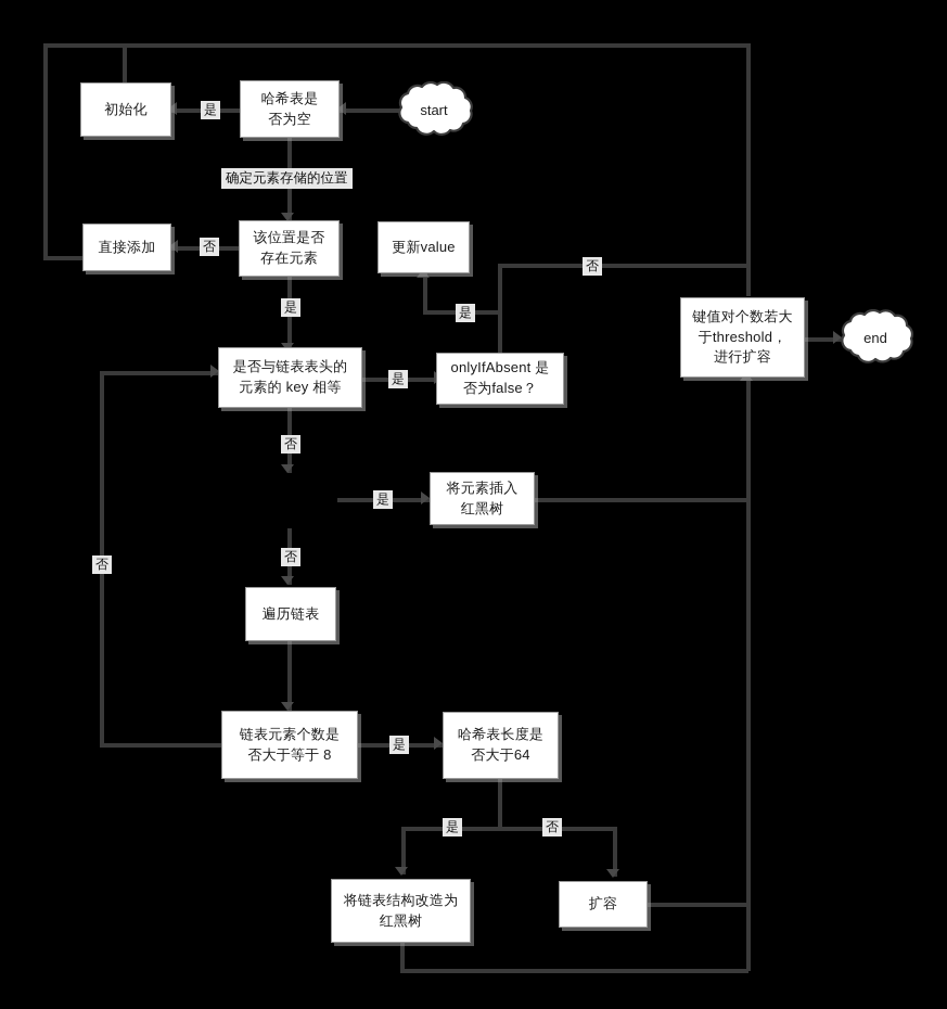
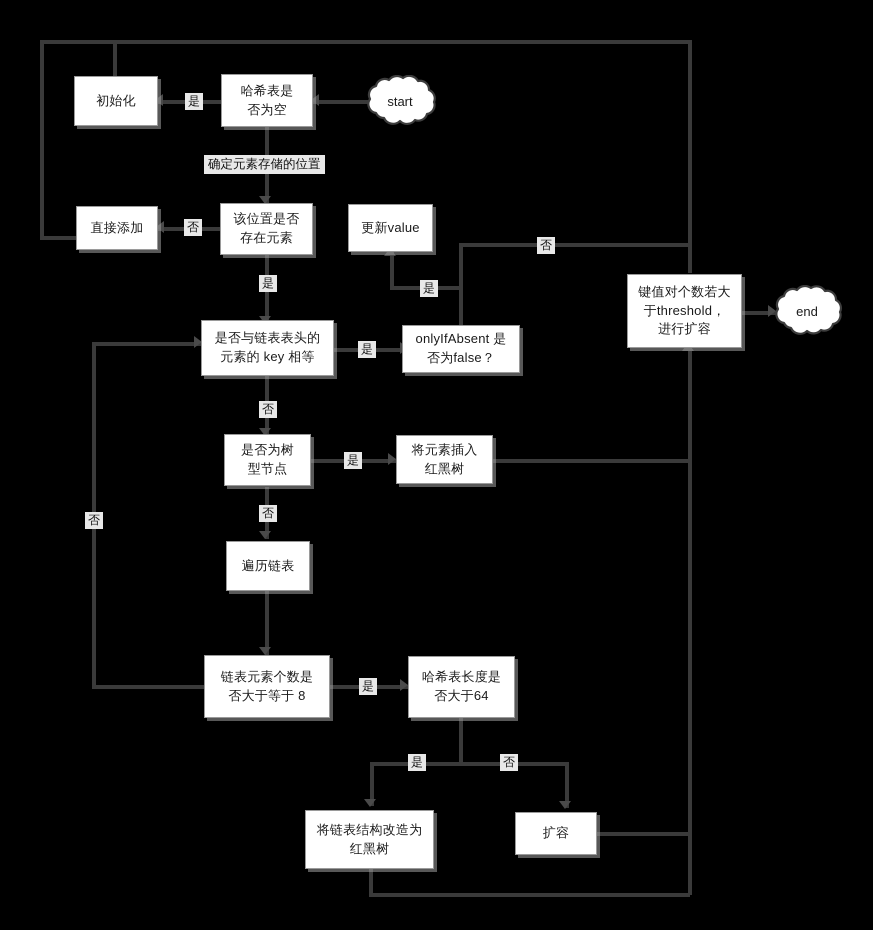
  初始化
  哈希表是
  否为空
  直接添加
  该位置是否
  存在元素
  更新value
  是否与链表表头的
  元素的 key 相等
  onlyIfAbsent 是
  否为false？
+ 是否为树
+ 型节点
  将元素插入
  红黑树
  遍历链表
  链表元素个数是
  否大于等于 8
  哈希表长度是
  否大于64
  将链表结构改造为
  红黑树
  扩容
  键值对个数若大
  于threshold，
  进行扩容
  start
  end
  是
  确定元素存储的位置
  否
  是
  否
  是
  是
  否
  是
  否
  否
  是
  是
  否
